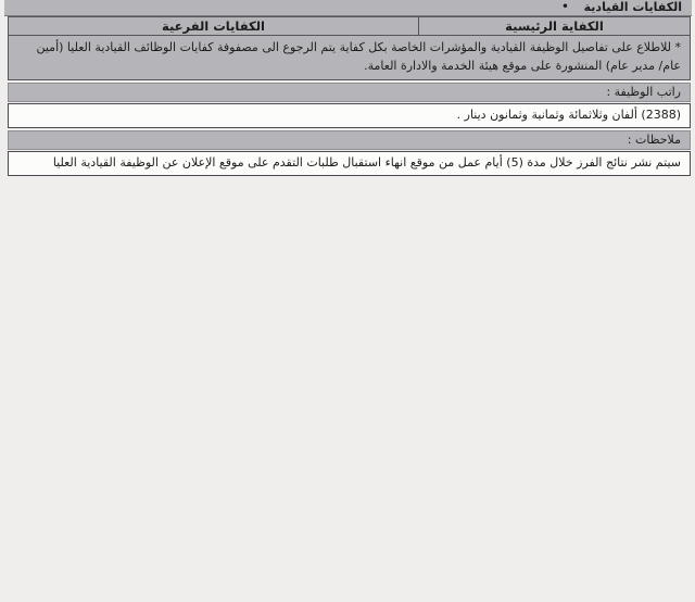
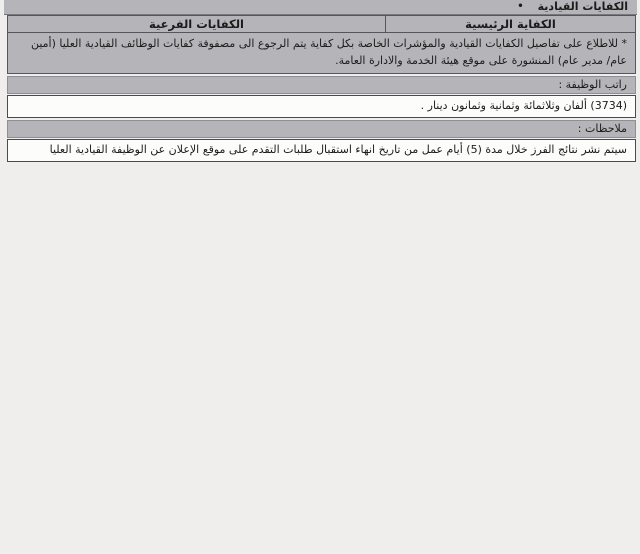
  الكفايات القيادية
  •
  الكفاية الرئيسية	الكفايات الفرعية
- * للاطلاع على تفاصيل الوظيفة القيادية والمؤشرات الخاصة بكل كفاية يتم الرجوع الى مصفوفة كفايات الوظائف القيادية العليا (أمين عام/ مدير عام) المنشورة على موقع هيئة الخدمة والادارة العامة.
+ * للاطلاع على تفاصيل الكفايات القيادية والمؤشرات الخاصة بكل كفاية يتم الرجوع الى مصفوفة كفايات الوظائف القيادية العليا (أمين عام/ مدير عام) المنشورة على موقع هيئة الخدمة والادارة العامة.
  راتب الوظيفة :
- (2388) ألفان وثلاثمائة وثمانية وثمانون دينار .
+ (3734) ألفان وثلاثمائة وثمانية وثمانون دينار .
  ملاحظات :
- سيتم نشر نتائج الفرز خلال مدة (5) أيام عمل من موقع انهاء استقبال طلبات التقدم على موقع الإعلان عن الوظيفة القيادية العليا
+ سيتم نشر نتائج الفرز خلال مدة (5) أيام عمل من تاريخ انهاء استقبال طلبات التقدم على موقع الإعلان عن الوظيفة القيادية العليا
